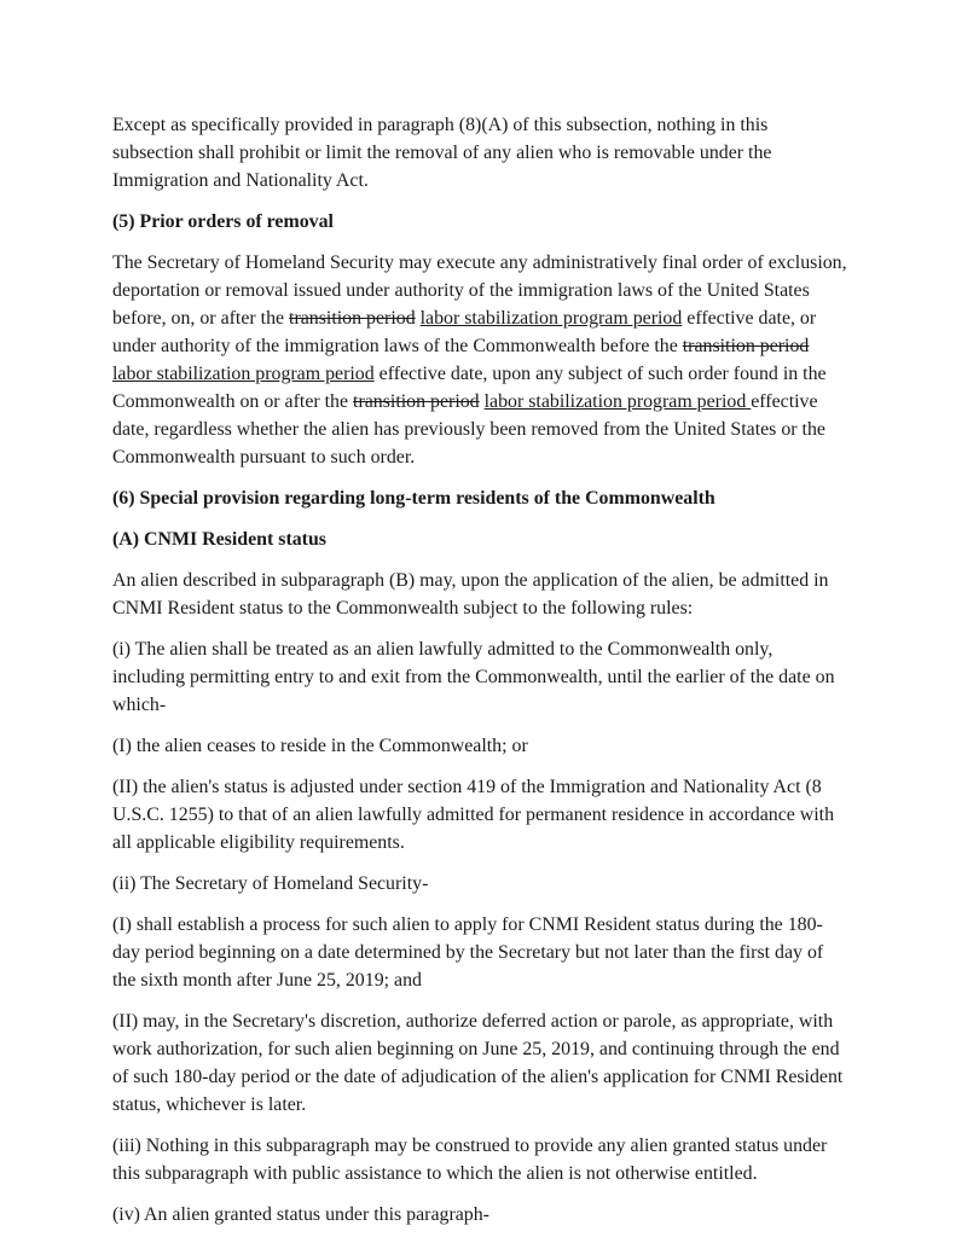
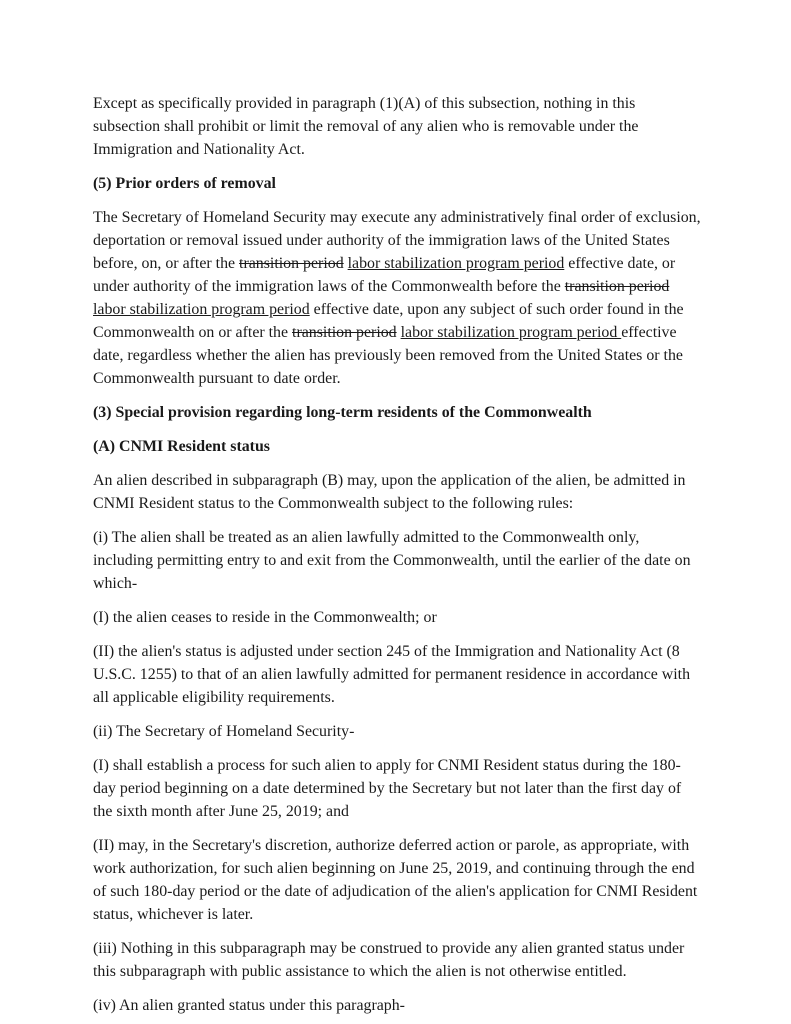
- Except as specifically provided in paragraph (8)(A) of this subsection, nothing in this subsection shall prohibit or limit the removal of any alien who is removable under the Immigration and Nationality Act.
+ Except as specifically provided in paragraph (1)(A) of this subsection, nothing in this subsection shall prohibit or limit the removal of any alien who is removable under the Immigration and Nationality Act.
  (5) Prior orders of removal
- The Secretary of Homeland Security may execute any administratively final order of exclusion, deportation or removal issued under authority of the immigration laws of the United States before, on, or after the transition period labor stabilization program period effective date, or under authority of the immigration laws of the Commonwealth before the transition period labor stabilization program period effective date, upon any subject of such order found in the Commonwealth on or after the transition period labor stabilization program period effective date, regardless whether the alien has previously been removed from the United States or the Commonwealth pursuant to such order.
+ The Secretary of Homeland Security may execute any administratively final order of exclusion, deportation or removal issued under authority of the immigration laws of the United States before, on, or after the transition period labor stabilization program period effective date, or under authority of the immigration laws of the Commonwealth before the transition period labor stabilization program period effective date, upon any subject of such order found in the Commonwealth on or after the transition period labor stabilization program period effective date, regardless whether the alien has previously been removed from the United States or the Commonwealth pursuant to date order.
- (6) Special provision regarding long-term residents of the Commonwealth
+ (3) Special provision regarding long-term residents of the Commonwealth
  (A) CNMI Resident status
  An alien described in subparagraph (B) may, upon the application of the alien, be admitted in CNMI Resident status to the Commonwealth subject to the following rules:
  (i) The alien shall be treated as an alien lawfully admitted to the Commonwealth only, including permitting entry to and exit from the Commonwealth, until the earlier of the date on which-
  (I) the alien ceases to reside in the Commonwealth; or
- (II) the alien's status is adjusted under section 419 of the Immigration and Nationality Act (8 U.S.C. 1255) to that of an alien lawfully admitted for permanent residence in accordance with all applicable eligibility requirements.
+ (II) the alien's status is adjusted under section 245 of the Immigration and Nationality Act (8 U.S.C. 1255) to that of an alien lawfully admitted for permanent residence in accordance with all applicable eligibility requirements.
  (ii) The Secretary of Homeland Security-
  (I) shall establish a process for such alien to apply for CNMI Resident status during the 180-day period beginning on a date determined by the Secretary but not later than the first day of the sixth month after June 25, 2019; and
  (II) may, in the Secretary's discretion, authorize deferred action or parole, as appropriate, with work authorization, for such alien beginning on June 25, 2019, and continuing through the end of such 180-day period or the date of adjudication of the alien's application for CNMI Resident status, whichever is later.
  (iii) Nothing in this subparagraph may be construed to provide any alien granted status under this subparagraph with public assistance to which the alien is not otherwise entitled.
  (iv) An alien granted status under this paragraph-
